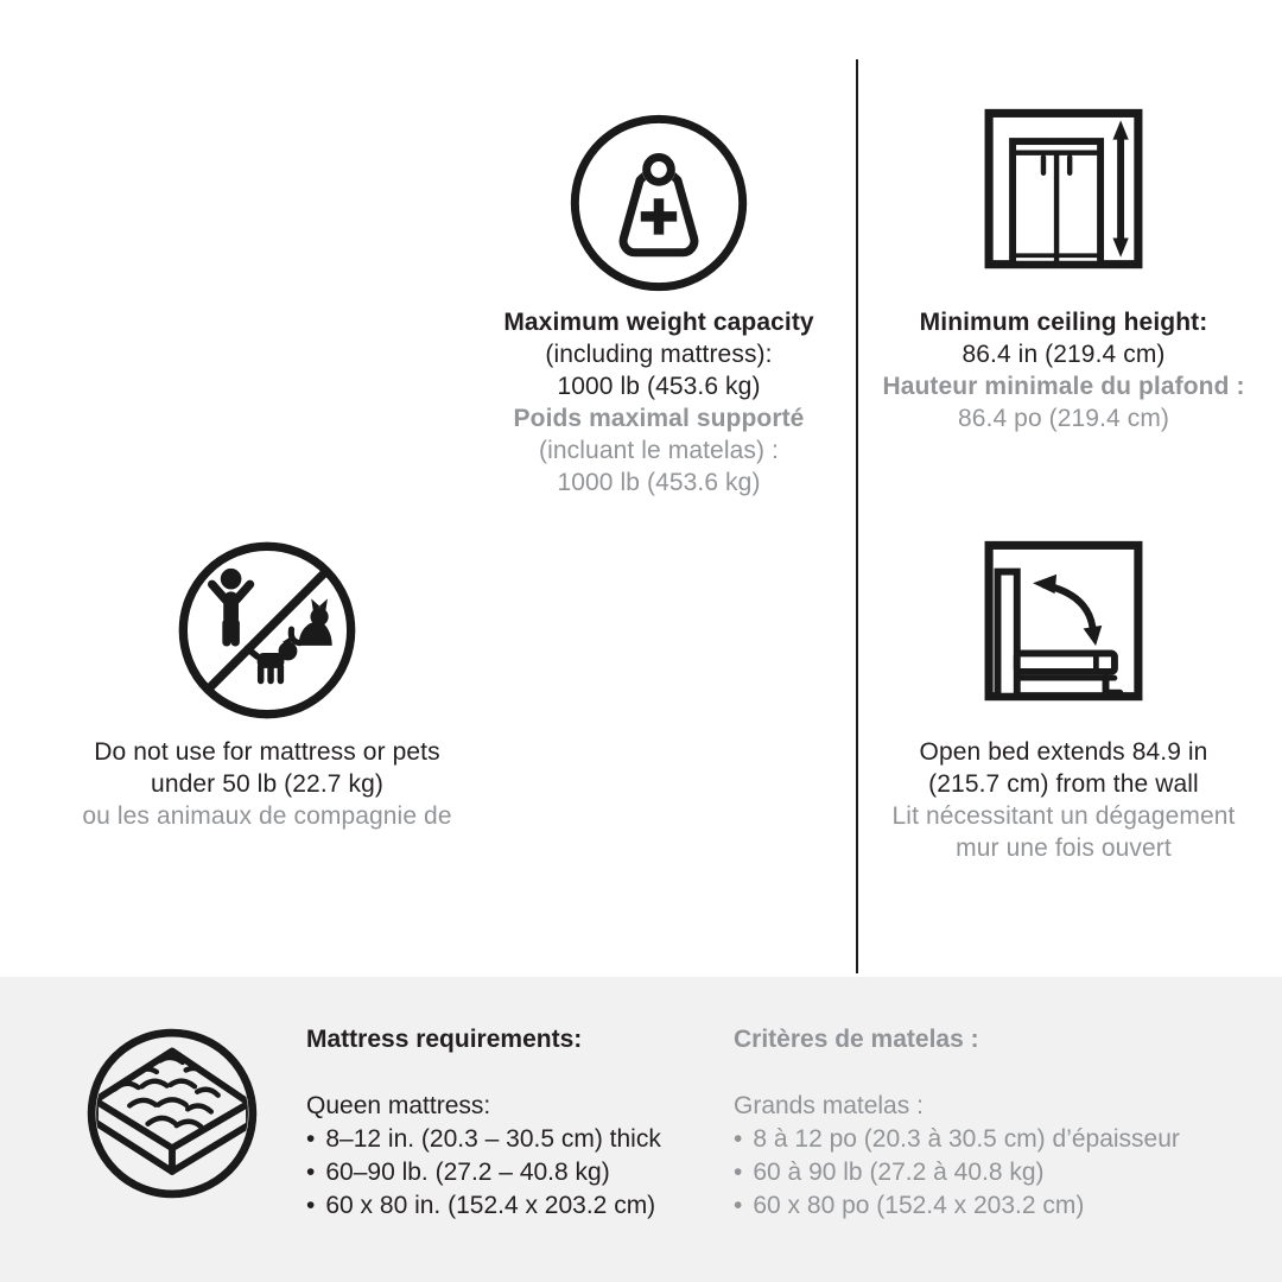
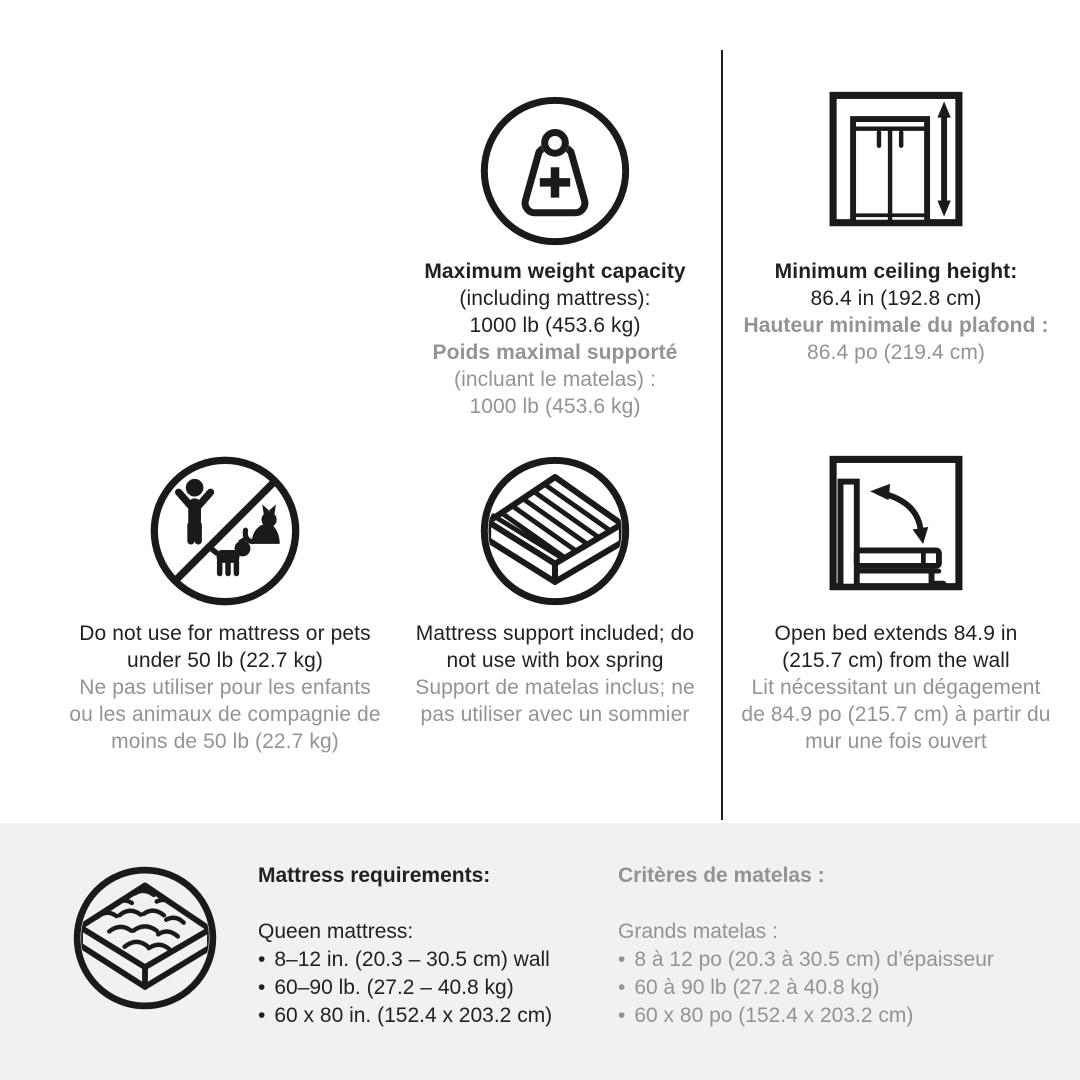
  Maximum weight capacity
  (including mattress):
  1000 lb (453.6 kg)
  Poids maximal supporté
  (incluant le matelas) :
  1000 lb (453.6 kg)
  Minimum ceiling height:
- 86.4 in (219.4 cm)
+ 86.4 in (192.8 cm)
  Hauteur minimale du plafond :
  86.4 po (219.4 cm)
  Do not use for mattress or pets
  under 50 lb (22.7 kg)
+ Ne pas utiliser pour les enfants
  ou les animaux de compagnie de
+ moins de 50 lb (22.7 kg)
+ Mattress support included; do
+ not use with box spring
+ Support de matelas inclus; ne
+ pas utiliser avec un sommier
  Open bed extends 84.9 in
  (215.7 cm) from the wall
  Lit nécessitant un dégagement
+ de 84.9 po (215.7 cm) à partir du
  mur une fois ouvert
  Mattress requirements:
  Queen mattress:
- • 8–12 in. (20.3 – 30.5 cm) thick
+ • 8–12 in. (20.3 – 30.5 cm) wall
  • 60–90 lb. (27.2 – 40.8 kg)
  • 60 x 80 in. (152.4 x 203.2 cm)
  Critères de matelas :
  Grands matelas :
  • 8 à 12 po (20.3 à 30.5 cm) d’épaisseur
  • 60 à 90 lb (27.2 à 40.8 kg)
  • 60 x 80 po (152.4 x 203.2 cm)
